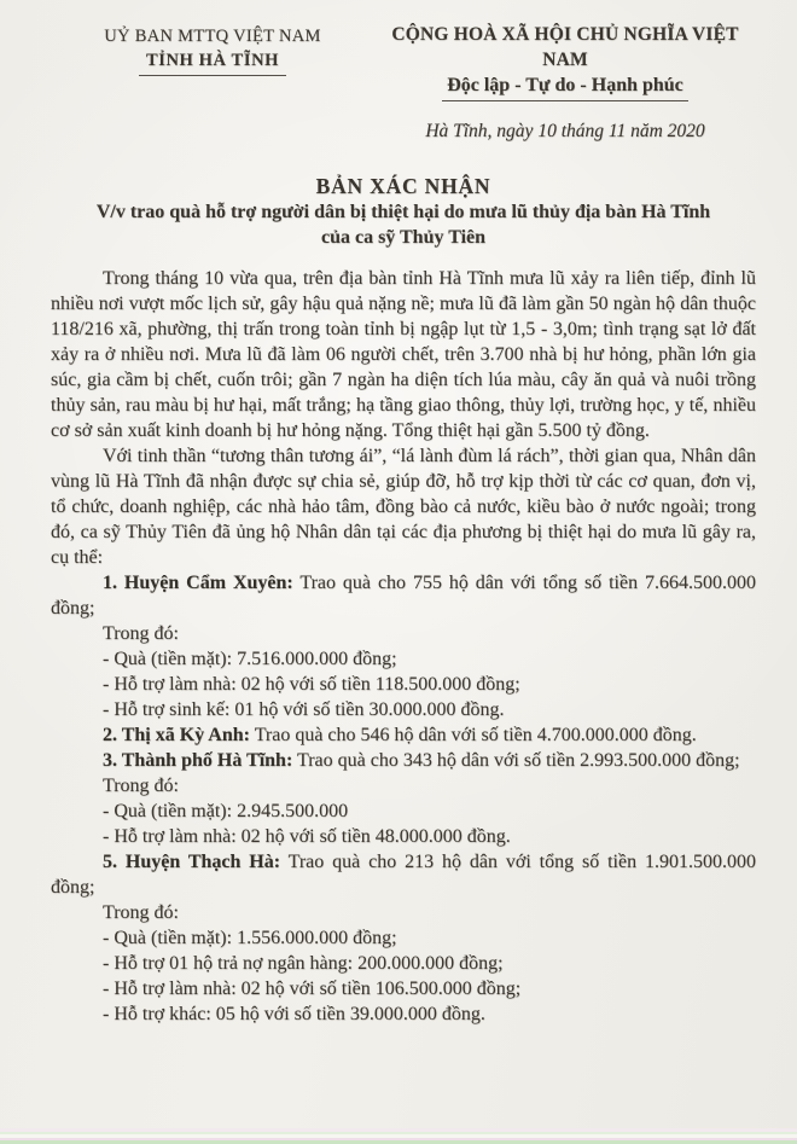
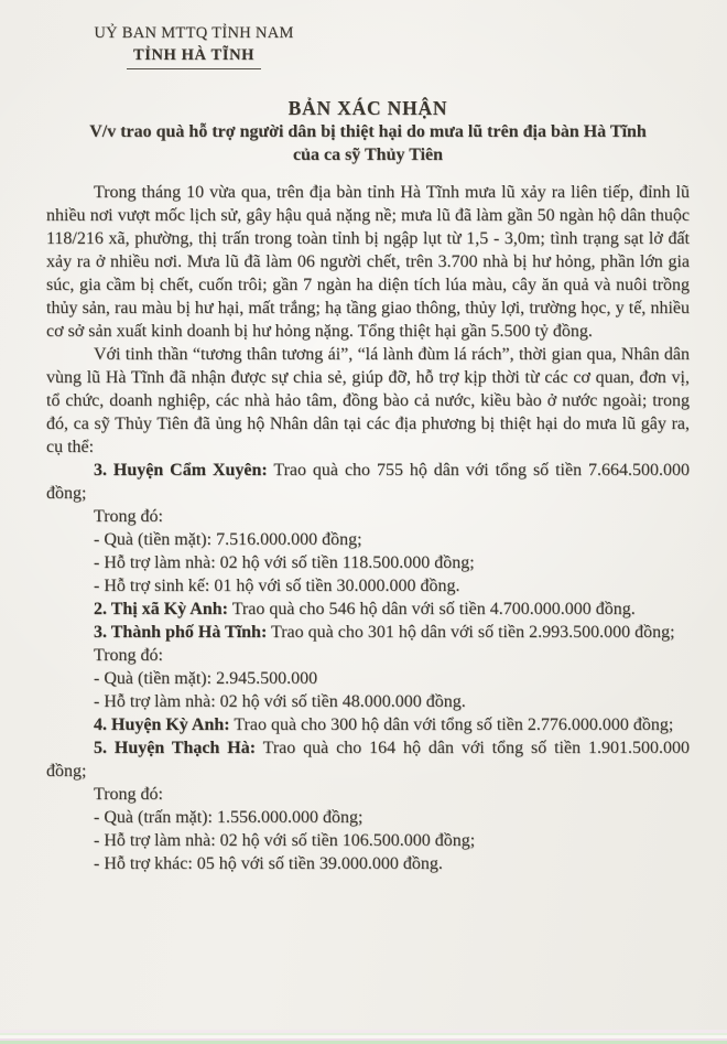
- UỶ BAN MTTQ VIỆT NAM
+ UỶ BAN MTTQ TỈNH NAM
  TỈNH HÀ TĨNH
- CỘNG HOÀ XÃ HỘI CHỦ NGHĨA VIỆT NAM
- Độc lập - Tự do - Hạnh phúc
- Hà Tĩnh, ngày 10 tháng 11 năm 2020
  BẢN XÁC NHẬN
- V/v trao quà hỗ trợ người dân bị thiệt hại do mưa lũ thủy địa bàn Hà Tĩnh
+ V/v trao quà hỗ trợ người dân bị thiệt hại do mưa lũ trên địa bàn Hà Tĩnh
  của ca sỹ Thủy Tiên
  Trong tháng 10 vừa qua, trên địa bàn tỉnh Hà Tĩnh mưa lũ xảy ra liên tiếp, đỉnh lũ nhiều nơi vượt mốc lịch sử, gây hậu quả nặng nề; mưa lũ đã làm gần 50 ngàn hộ dân thuộc 118/216 xã, phường, thị trấn trong toàn tỉnh bị ngập lụt từ 1,5 - 3,0m; tình trạng sạt lở đất xảy ra ở nhiều nơi. Mưa lũ đã làm 06 người chết, trên 3.700 nhà bị hư hỏng, phần lớn gia súc, gia cầm bị chết, cuốn trôi; gần 7 ngàn ha diện tích lúa màu, cây ăn quả và nuôi trồng thủy sản, rau màu bị hư hại, mất trắng; hạ tầng giao thông, thủy lợi, trường học, y tế, nhiều cơ sở sản xuất kinh doanh bị hư hỏng nặng. Tổng thiệt hại gần 5.500 tỷ đồng.
  Với tinh thần “tương thân tương ái”, “lá lành đùm lá rách”, thời gian qua, Nhân dân vùng lũ Hà Tĩnh đã nhận được sự chia sẻ, giúp đỡ, hỗ trợ kịp thời từ các cơ quan, đơn vị, tổ chức, doanh nghiệp, các nhà hảo tâm, đồng bào cả nước, kiều bào ở nước ngoài; trong đó, ca sỹ Thủy Tiên đã ủng hộ Nhân dân tại các địa phương bị thiệt hại do mưa lũ gây ra, cụ thể:
- 1. Huyện Cẩm Xuyên: Trao quà cho 755 hộ dân với tổng số tiền 7.664.500.000 đồng;
+ 3. Huyện Cẩm Xuyên: Trao quà cho 755 hộ dân với tổng số tiền 7.664.500.000 đồng;
  Trong đó:
  - Quà (tiền mặt): 7.516.000.000 đồng;
  - Hỗ trợ làm nhà: 02 hộ với số tiền 118.500.000 đồng;
  - Hỗ trợ sinh kế: 01 hộ với số tiền 30.000.000 đồng.
  2. Thị xã Kỳ Anh: Trao quà cho 546 hộ dân với số tiền 4.700.000.000 đồng.
- 3. Thành phố Hà Tĩnh: Trao quà cho 343 hộ dân với số tiền 2.993.500.000 đồng;
+ 3. Thành phố Hà Tĩnh: Trao quà cho 301 hộ dân với số tiền 2.993.500.000 đồng;
  Trong đó:
  - Quà (tiền mặt): 2.945.500.000
  - Hỗ trợ làm nhà: 02 hộ với số tiền 48.000.000 đồng.
+ 4. Huyện Kỳ Anh: Trao quà cho 300 hộ dân với tổng số tiền 2.776.000.000 đồng;
- 5. Huyện Thạch Hà: Trao quà cho 213 hộ dân với tổng số tiền 1.901.500.000 đồng;
+ 5. Huyện Thạch Hà: Trao quà cho 164 hộ dân với tổng số tiền 1.901.500.000 đồng;
  Trong đó:
- - Quà (tiền mặt): 1.556.000.000 đồng;
+ - Quà (trấn mặt): 1.556.000.000 đồng;
- - Hỗ trợ 01 hộ trả nợ ngân hàng: 200.000.000 đồng;
  - Hỗ trợ làm nhà: 02 hộ với số tiền 106.500.000 đồng;
  - Hỗ trợ khác: 05 hộ với số tiền 39.000.000 đồng.
